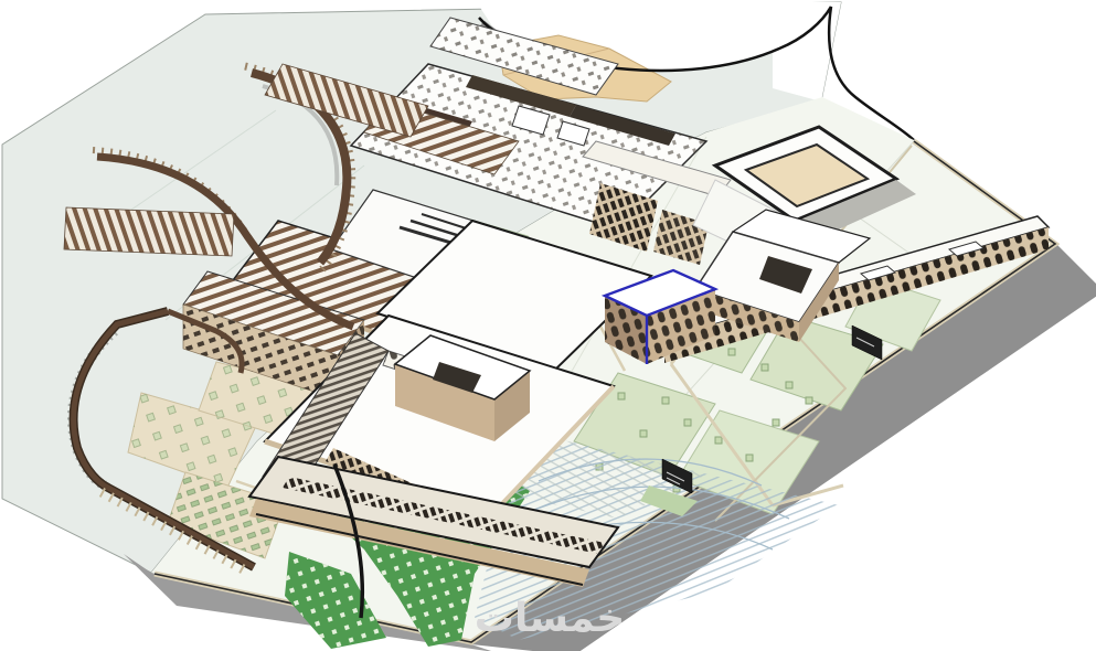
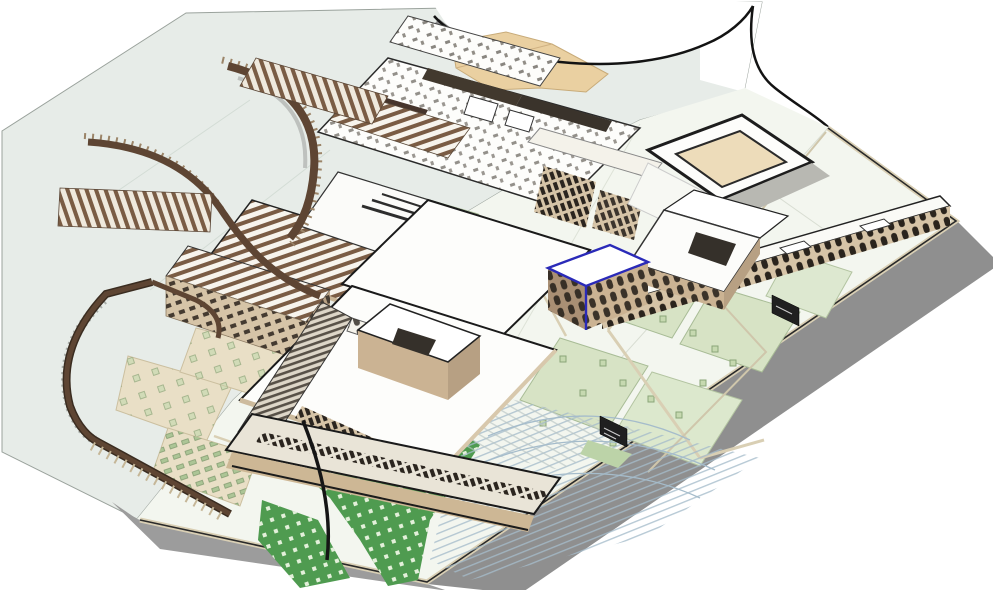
- خمسات
